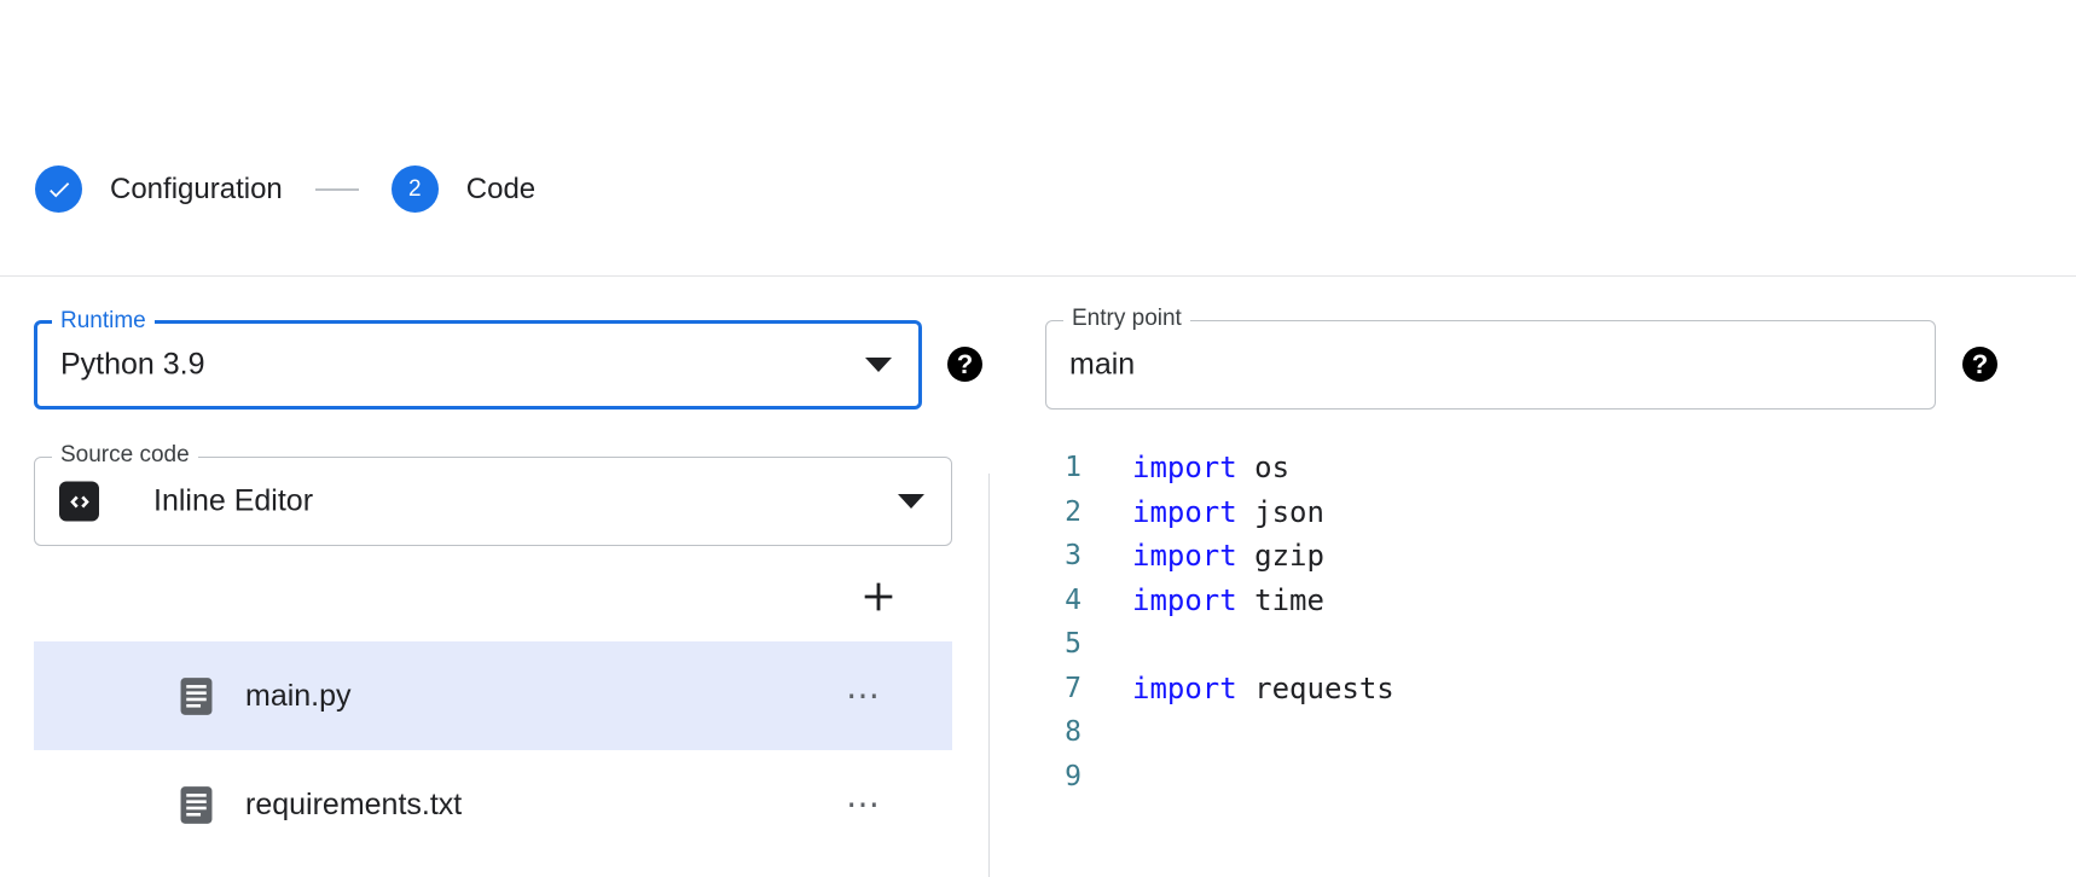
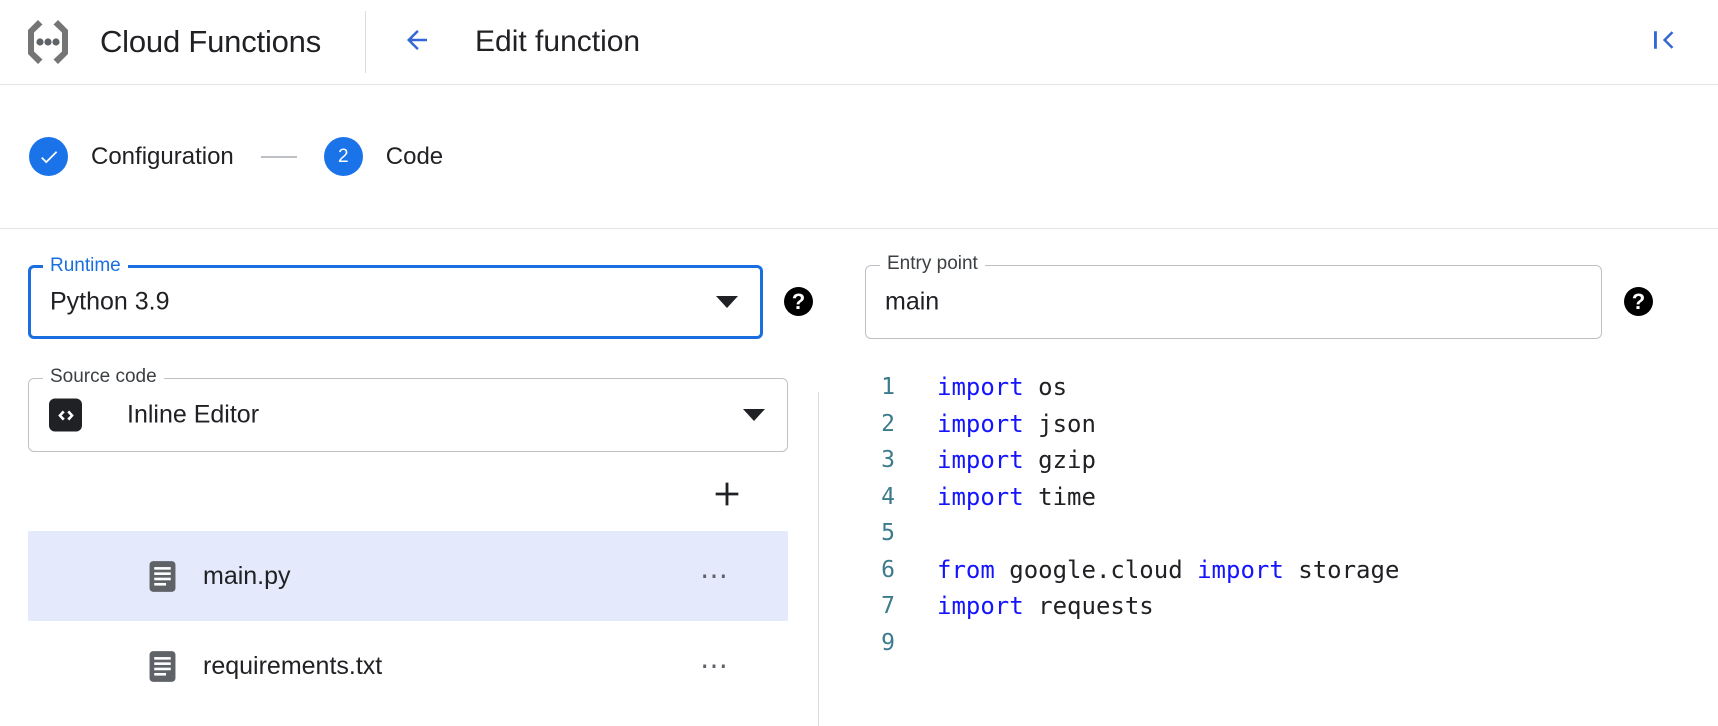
+ Cloud Functions
+ Edit function
  Configuration
  2
  Code
  Runtime
  Python 3.9
  ?
  Entry point
  main
  ?
  Source code
  Inline Editor
  main.py
  ⋯
  requirements.txt
  ⋯
  1
  import os
  2
  import json
  3
  import gzip
  4
  import time
  5
+ 6
+ from google.cloud import storage
  7
  import requests
- 8
  9
